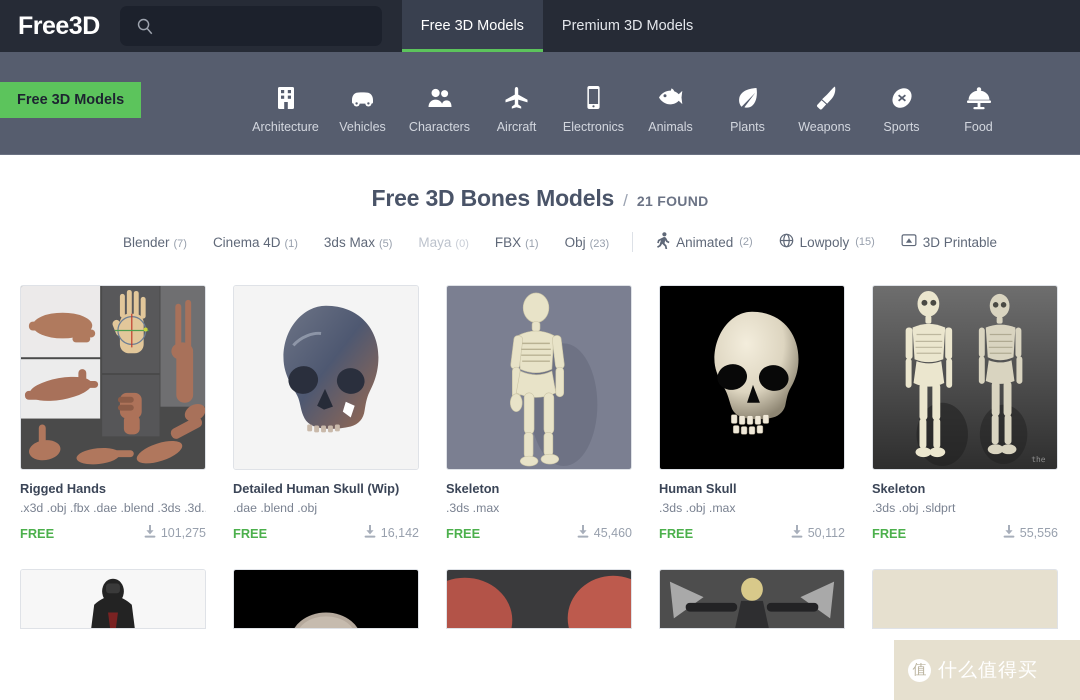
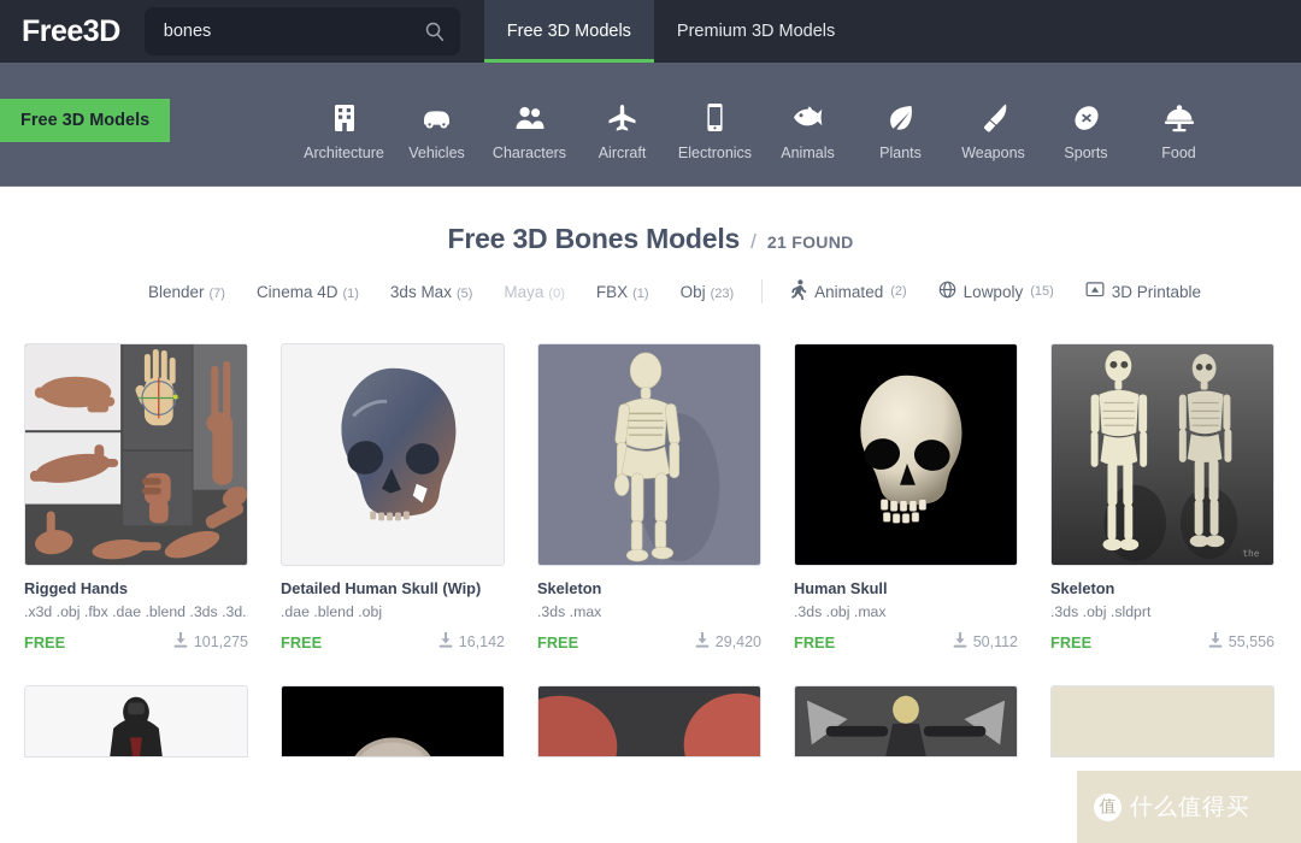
  Free3D
+ bones
  Free 3D Models
  Premium 3D Models
  Free 3D Models
  Architecture
  Vehicles
  Characters
  Aircraft
  Electronics
  Animals
  Plants
  Weapons
  Sports
  Food
  Free 3D Bones Models
  /
  21 FOUND
  Blender
  (7)
  Cinema 4D
  (1)
  3ds Max
  (5)
  Maya
  (0)
  FBX
  (1)
  Obj
  (23)
  Animated
  (2)
  Lowpoly
  (15)
  3D Printable
  Rigged Hands
  .x3d .obj .fbx .dae .blend .3ds .3d.
  FREE
  101,275
  Detailed Human Skull (Wip)
  .dae .blend .obj
  FREE
  16,142
  Skeleton
  .3ds .max
  FREE
- 45,460
+ 29,420
  Human Skull
  .3ds .obj .max
  FREE
  50,112
  the
  Skeleton
  .3ds .obj .sldprt
  FREE
  55,556
  值
  什么值得买
